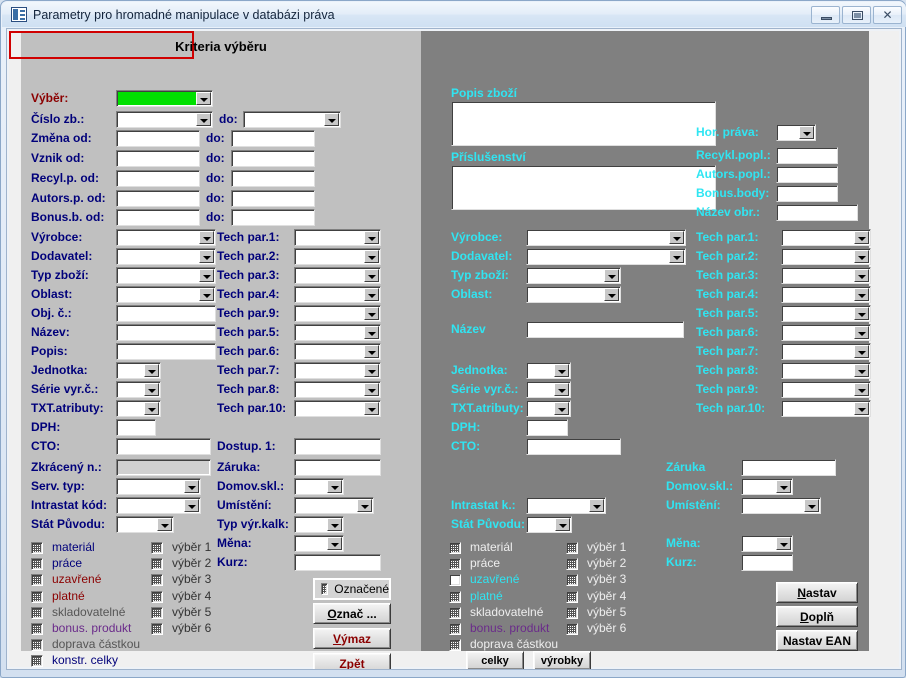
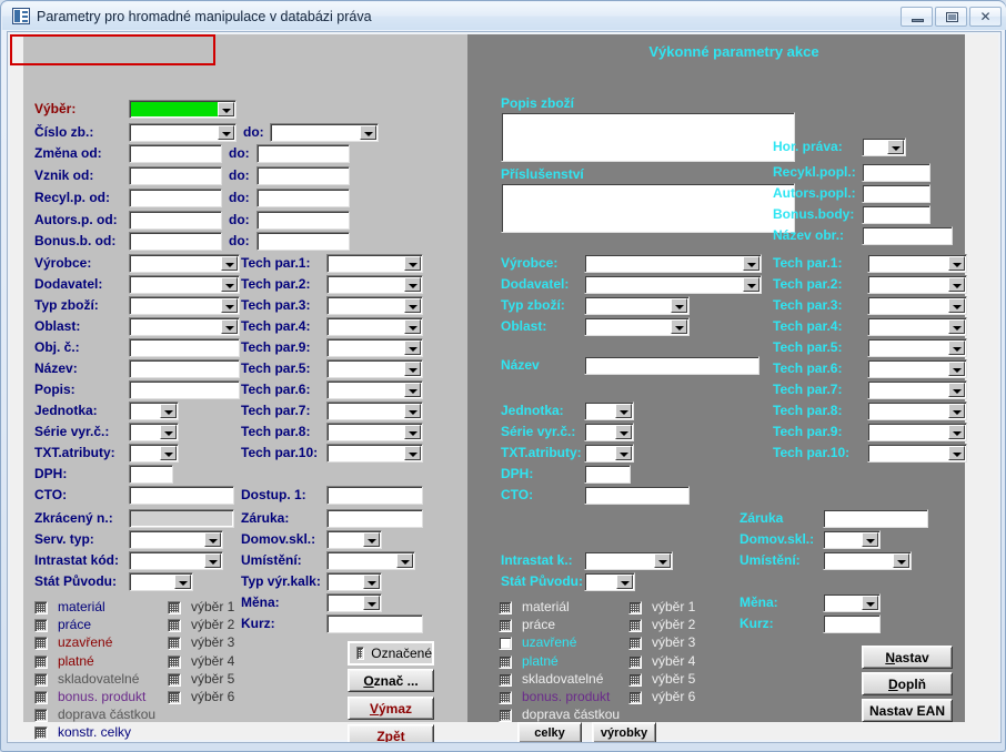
  Parametry pro hromadné manipulace v databázi práva
- Kriteria výběru
  Výběr:
  Číslo zb.:
  do:
  Změna od:
  do:
  Vznik od:
  do:
  Recyl.p. od:
  do:
  Autors.p. od:
  do:
  Bonus.b. od:
  do:
  Výrobce:
  Dodavatel:
  Typ zboží:
  Oblast:
  Obj. č.:
  Název:
  Popis:
  Jednotka:
  Série vyr.č.:
  TXT.atributy:
  DPH:
  Tech par.1:
  Tech par.2:
  Tech par.3:
  Tech par.4:
  Tech par.9:
  Tech par.5:
  Tech par.6:
  Tech par.7:
  Tech par.8:
  Tech par.10:
  CTO:
  Zkrácený n.:
  Serv. typ:
  Intrastat kód:
  Stát Původu:
  Dostup. 1:
  Záruka:
  Domov.skl.:
  Umístění:
  Typ výr.kalk:
  Měna:
  Kurz:
  materiál
  práce
  uzavřené
  platné
  skladovatelné
  bonus. produkt
  doprava částkou
  konstr. celky
  výběr 1
  výběr 2
  výběr 3
  výběr 4
  výběr 5
  výběr 6
  Označené
  Označ ...
  Výmaz
  Zpět
+ Výkonné parametry akce
  Popis zboží
  Příslušenství
  Hor. práva:
  Recykl.popl.:
  Autors.popl.:
  Bonus.body:
  Název obr.:
  Výrobce:
  Dodavatel:
  Typ zboží:
  Oblast:
  Název
  Jednotka:
  Série vyr.č.:
  TXT.atributy:
  DPH:
  CTO:
  Tech par.1:
  Tech par.2:
  Tech par.3:
  Tech par.4:
  Tech par.5:
  Tech par.6:
  Tech par.7:
  Tech par.8:
  Tech par.9:
  Tech par.10:
  Intrastat k.:
  Stát Původu:
  Záruka
  Domov.skl.:
  Umístění:
  Měna:
  Kurz:
  materiál
  práce
  uzavřené
  platné
  skladovatelné
  bonus. produkt
  doprava částkou
  výběr 1
  výběr 2
  výběr 3
  výběr 4
  výběr 5
  výběr 6
  Nastav
  Doplň
  Nastav EAN
  celky
  výrobky
